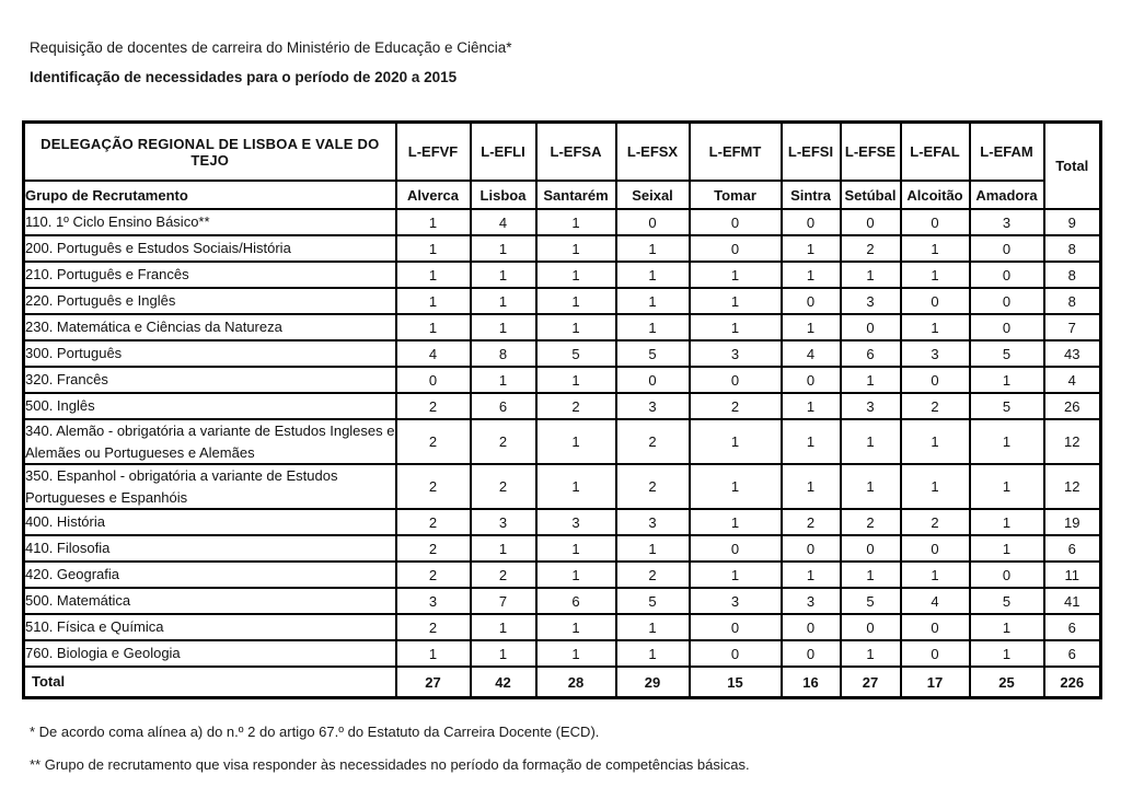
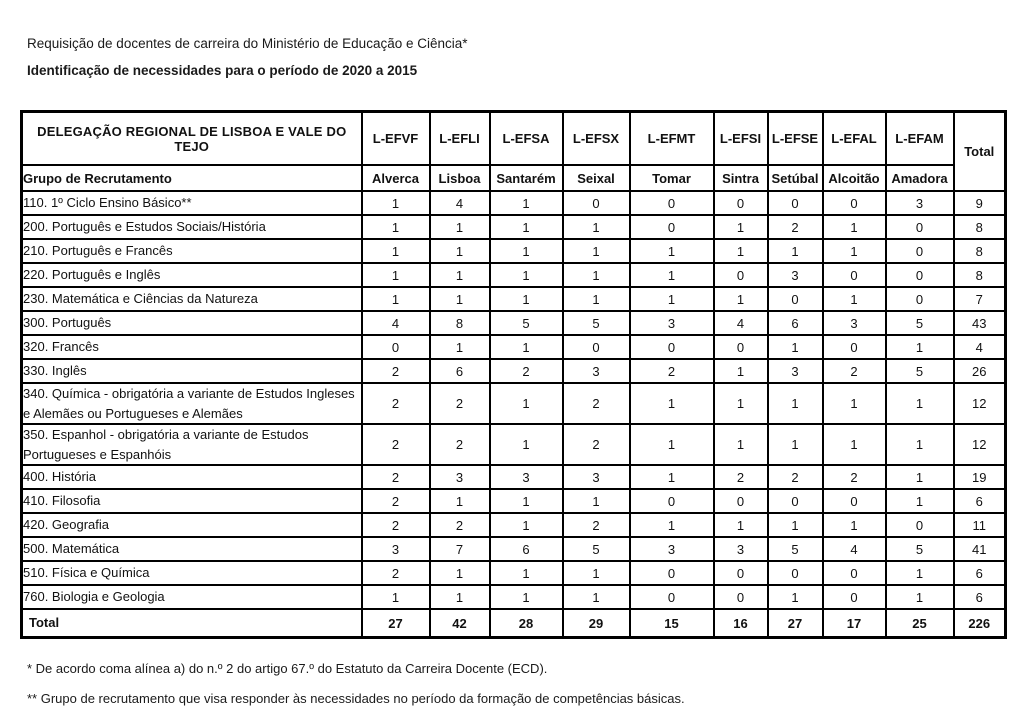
  Requisição de docentes de carreira do Ministério de Educação e Ciência*
  Identificação de necessidades para o período de 2020 a 2015
  DELEGAÇÃO REGIONAL DE LISBOA E VALE DO TEJO	L-EFVF	L-EFLI	L-EFSA	L-EFSX	L-EFMT	L-EFSI	L-EFSE	L-EFAL	L-EFAM	Total
  Grupo de Recrutamento	Alverca	Lisboa	Santarém	Seixal	Tomar	Sintra	Setúbal	Alcoitão	Amadora
  110. 1º Ciclo Ensino Básico**	1	4	1	0	0	0	0	0	3	9
  200. Português e Estudos Sociais/História	1	1	1	1	0	1	2	1	0	8
  210. Português e Francês	1	1	1	1	1	1	1	1	0	8
  220. Português e Inglês	1	1	1	1	1	0	3	0	0	8
  230. Matemática e Ciências da Natureza	1	1	1	1	1	1	0	1	0	7
  300. Português	4	8	5	5	3	4	6	3	5	43
  320. Francês	0	1	1	0	0	0	1	0	1	4
- 500. Inglês	2	6	2	3	2	1	3	2	5	26
+ 330. Inglês	2	6	2	3	2	1	3	2	5	26
- 340. Alemão - obrigatória a variante de Estudos Ingleses e Alemães ou Portugueses e Alemães	2	2	1	2	1	1	1	1	1	12
+ 340. Química - obrigatória a variante de Estudos Ingleses e Alemães ou Portugueses e Alemães	2	2	1	2	1	1	1	1	1	12
  350. Espanhol - obrigatória a variante de Estudos Portugueses e Espanhóis	2	2	1	2	1	1	1	1	1	12
  400. História	2	3	3	3	1	2	2	2	1	19
  410. Filosofia	2	1	1	1	0	0	0	0	1	6
  420. Geografia	2	2	1	2	1	1	1	1	0	11
  500. Matemática	3	7	6	5	3	3	5	4	5	41
  510. Física e Química	2	1	1	1	0	0	0	0	1	6
  760. Biologia e Geologia	1	1	1	1	0	0	1	0	1	6
  Total	27	42	28	29	15	16	27	17	25	226
  * De acordo coma alínea a) do n.º 2 do artigo 67.º do Estatuto da Carreira Docente (ECD).
  ** Grupo de recrutamento que visa responder às necessidades no período da formação de competências básicas.
